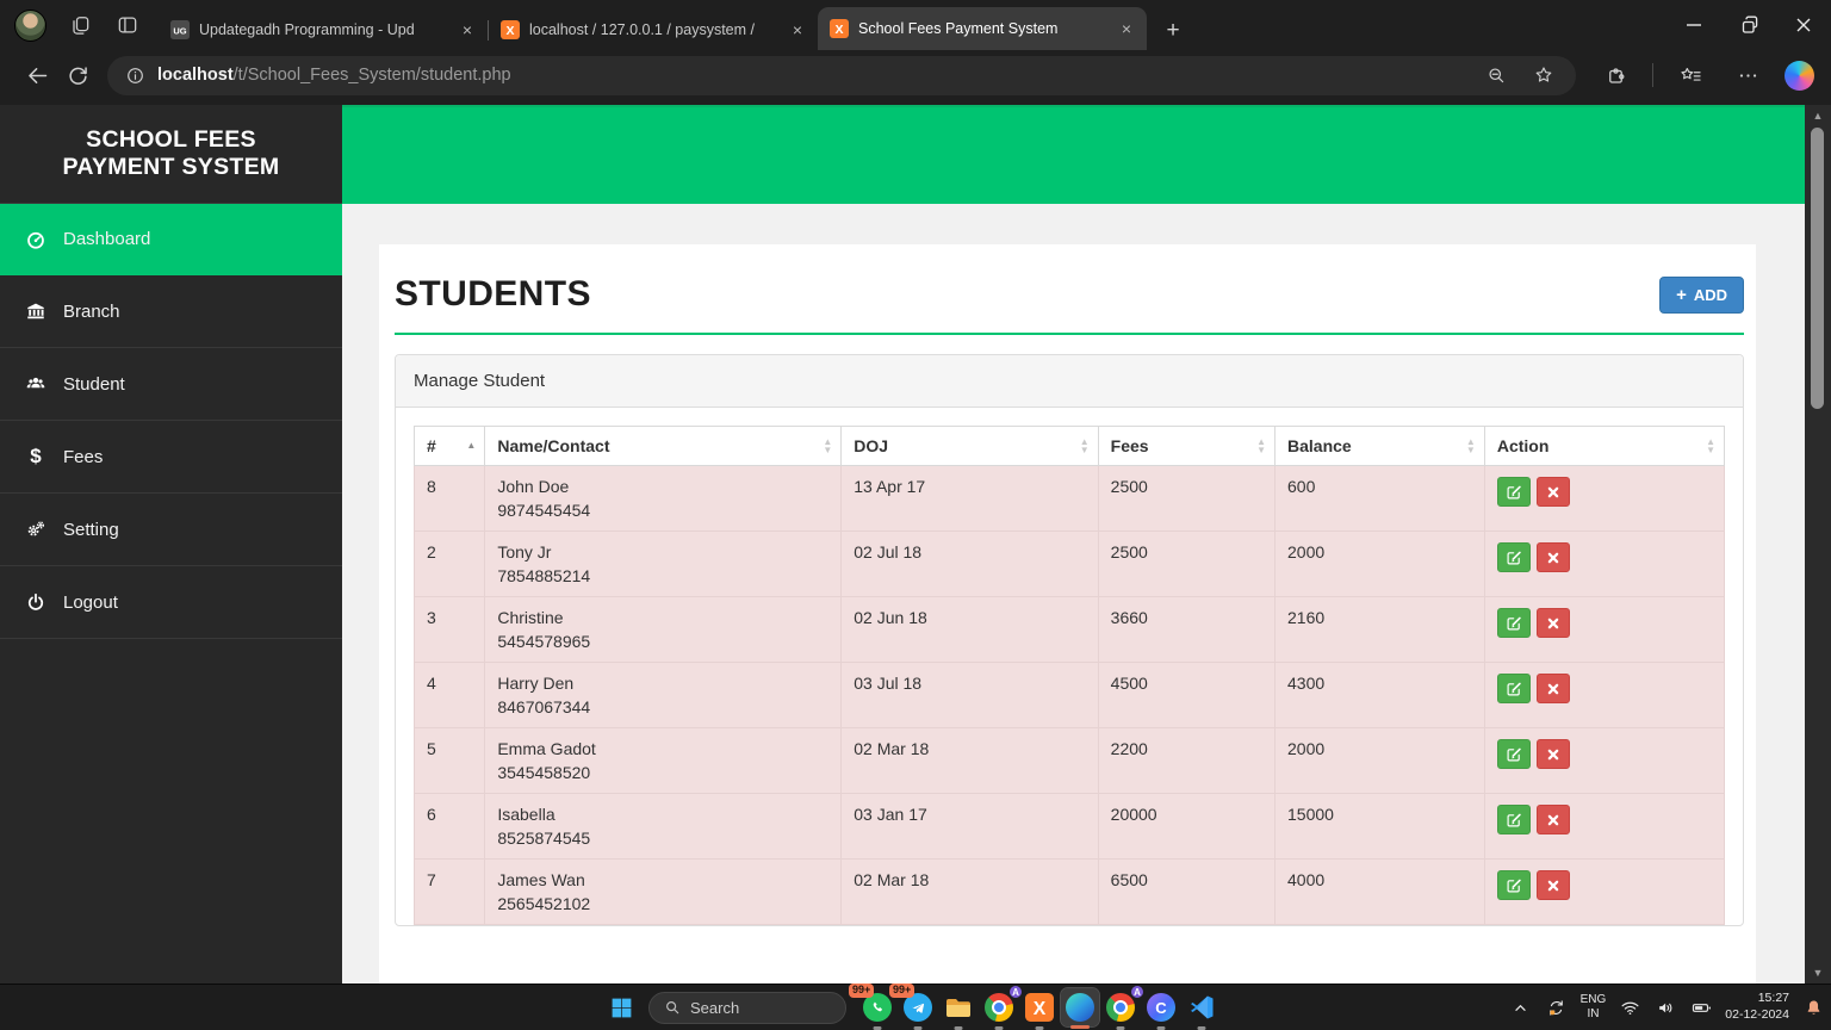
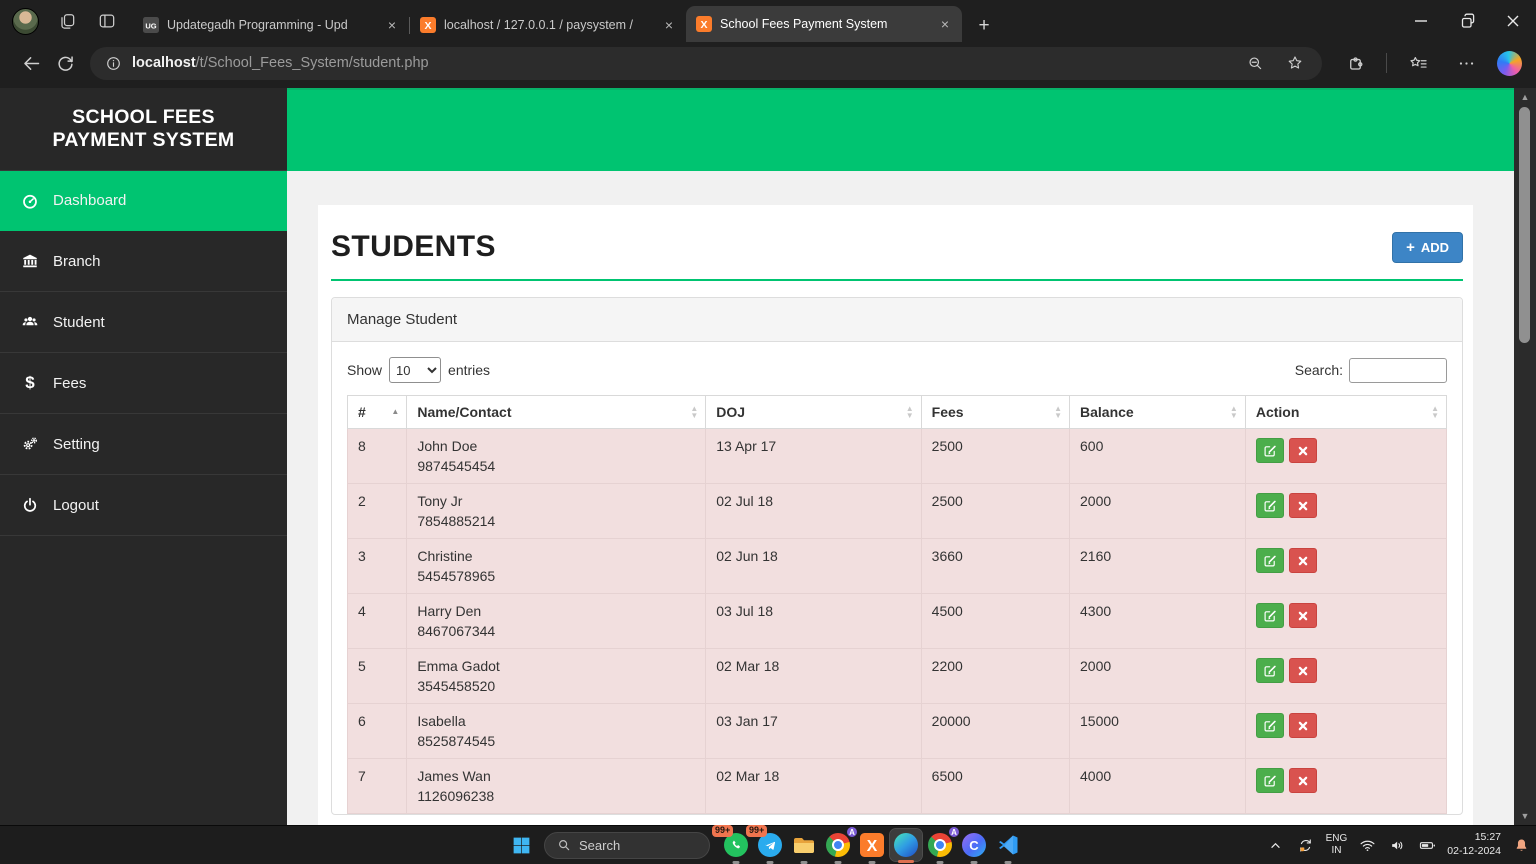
  UG
  Updategadh Programming - Upd
  ×
  X
  localhost / 127.0.0.1 / paysystem /
  ×
  X
  School Fees Payment System
  ×
  +
  localhost/t/School_Fees_System/student.php
  SCHOOL FEES
  PAYMENT SYSTEM
  Dashboard
  Branch
  Student
  $
  Fees
  Setting
  Logout
  STUDENTS
  +
  ADD
  Manage Student
+ Show
+ 10
+ entries
+ Search:
  # ▲	Name/Contact ▲▼	DOJ ▲▼	Fees ▲▼	Balance ▲▼	Action ▲▼
  8	John Doe9874545454	13 Apr 17	2500	600
  2	Tony Jr7854885214	02 Jul 18	2500	2000
  3	Christine5454578965	02 Jun 18	3660	2160
  4	Harry Den8467067344	03 Jul 18	4500	4300
  5	Emma Gadot3545458520	02 Mar 18	2200	2000
  6	Isabella8525874545	03 Jan 17	20000	15000
- 7	James Wan2565452102	02 Mar 18	6500	4000
+ 7	James Wan1126096238	02 Mar 18	6500	4000
  ▲
  ▼
  Search
  99+
  99+
  A
  X
  A
  C
  ENG
  IN
  15:27
  02-12-2024
